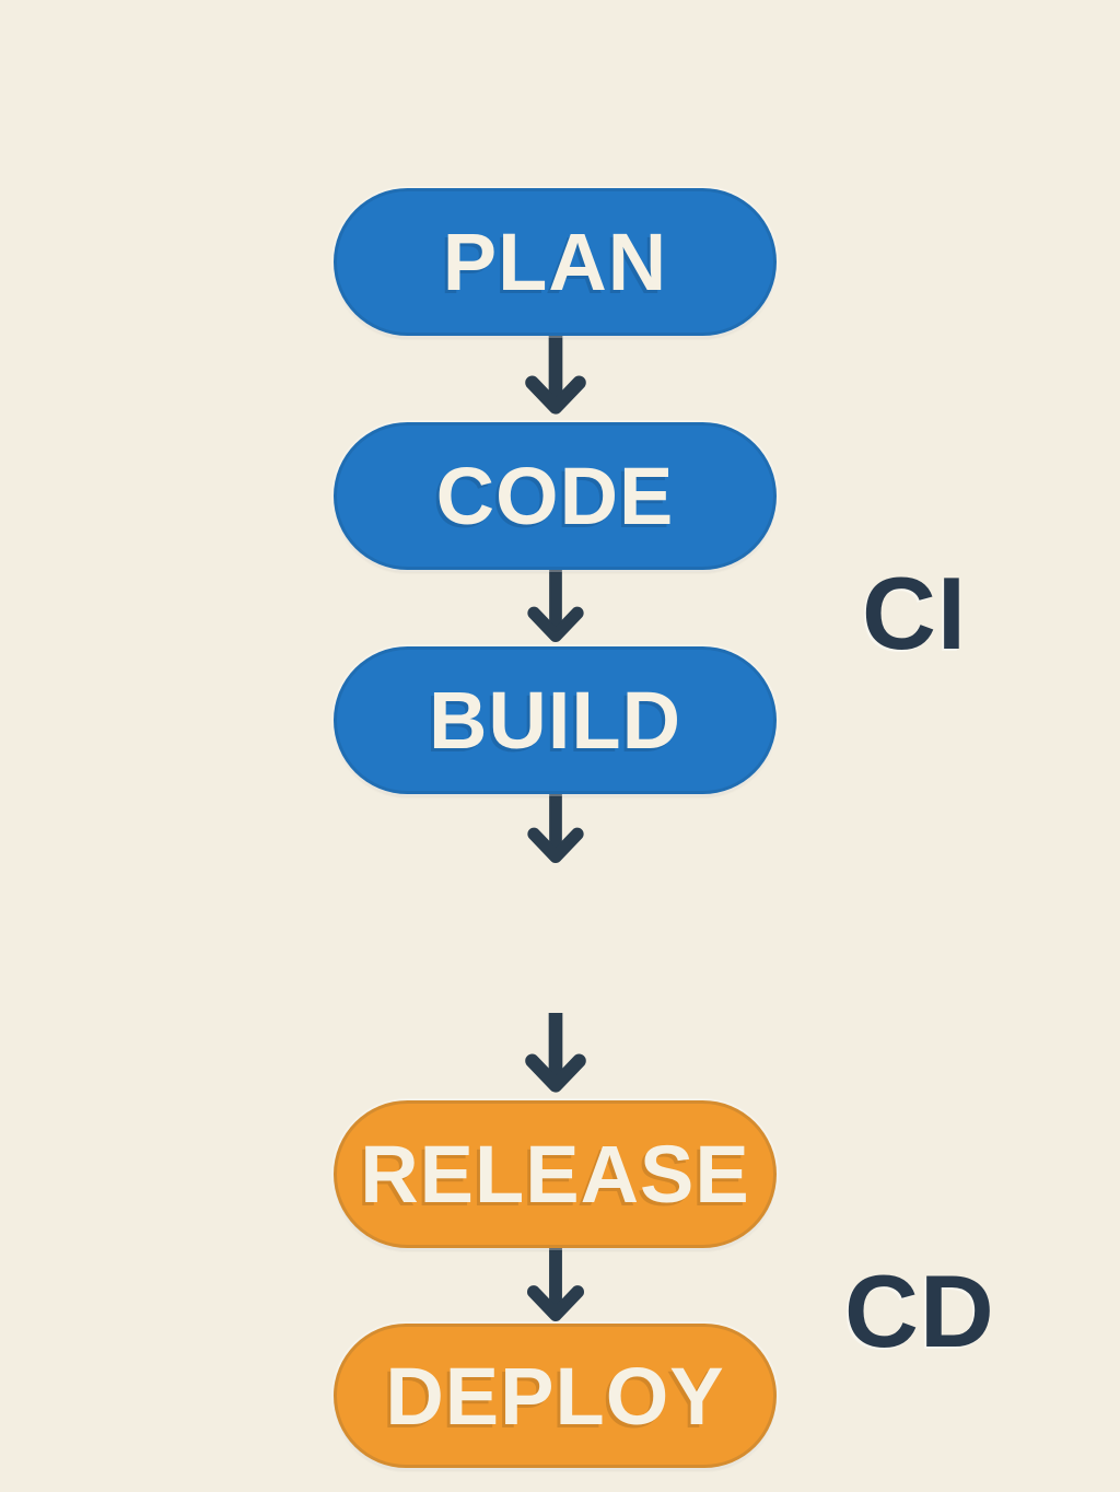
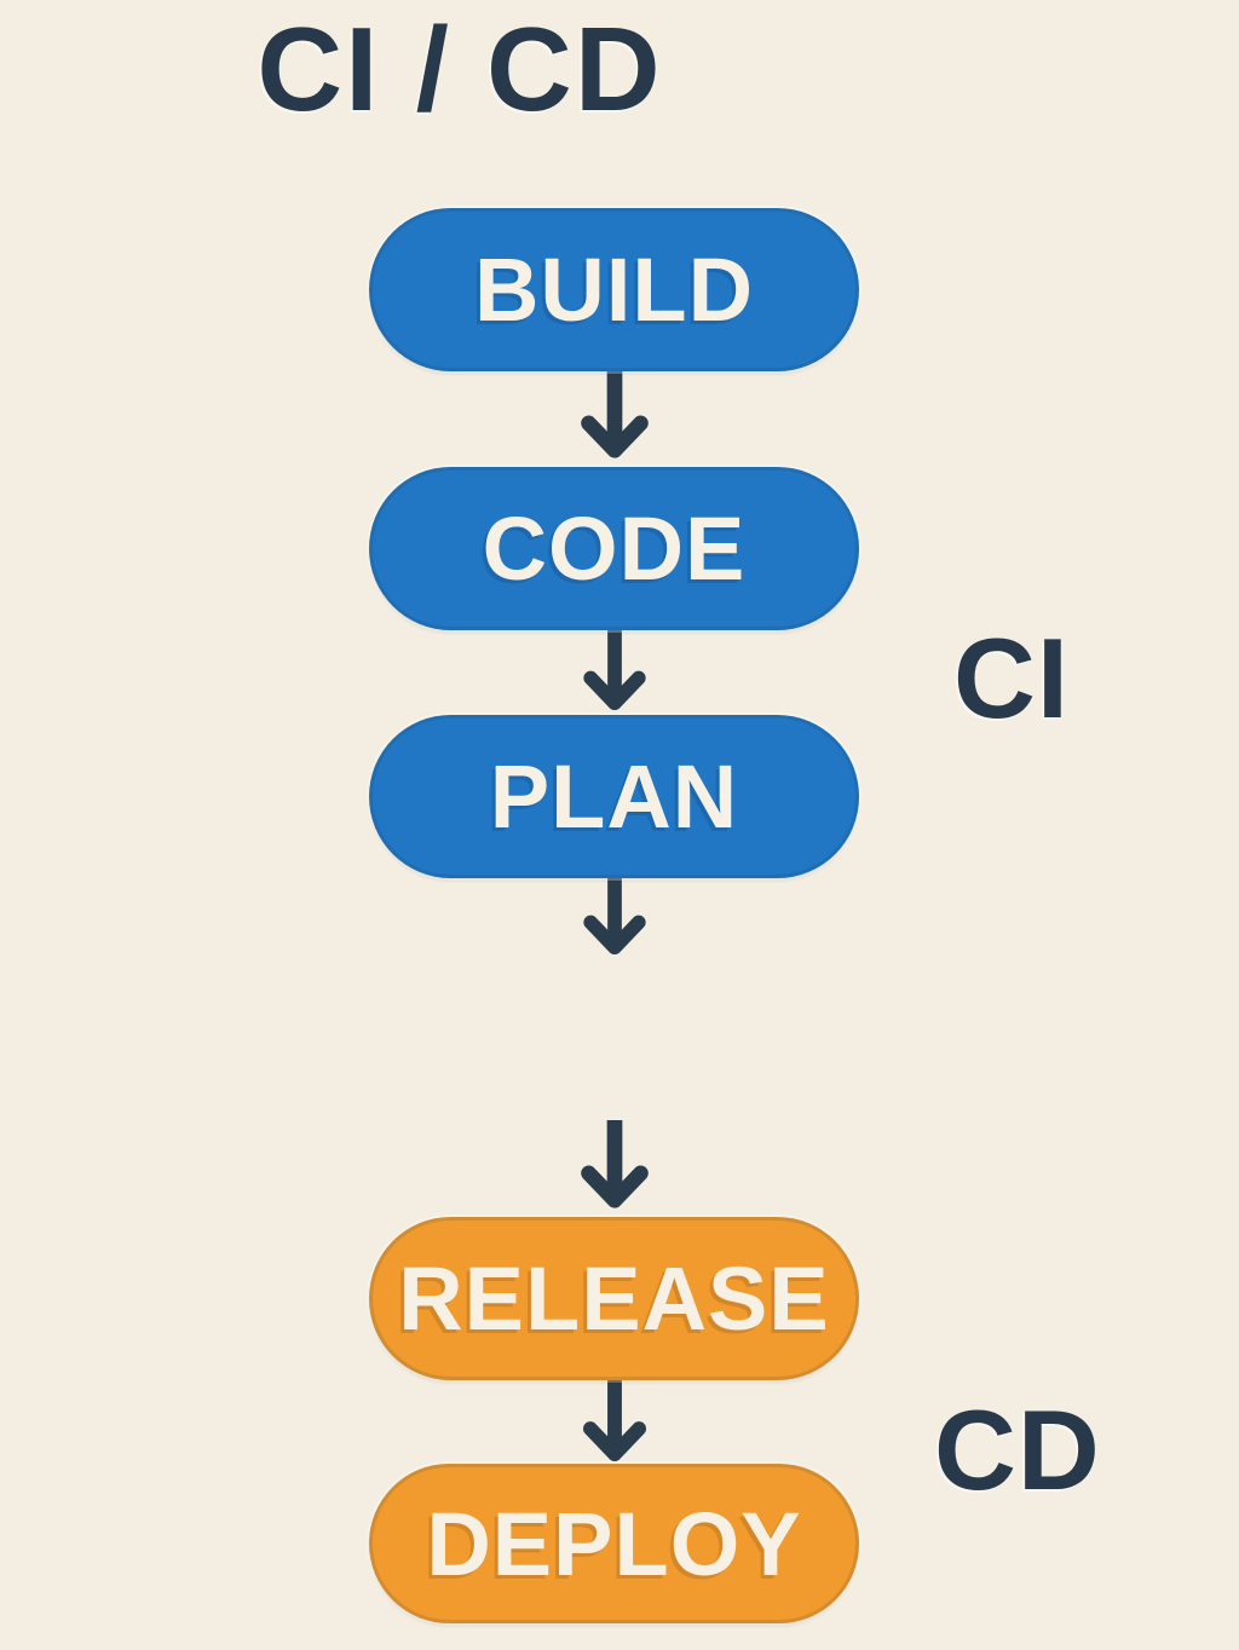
+ CI / CD
- PLAN
+ BUILD
  CODE
- BUILD
+ PLAN
  RELEASE
  DEPLOY
  CI
  CD
